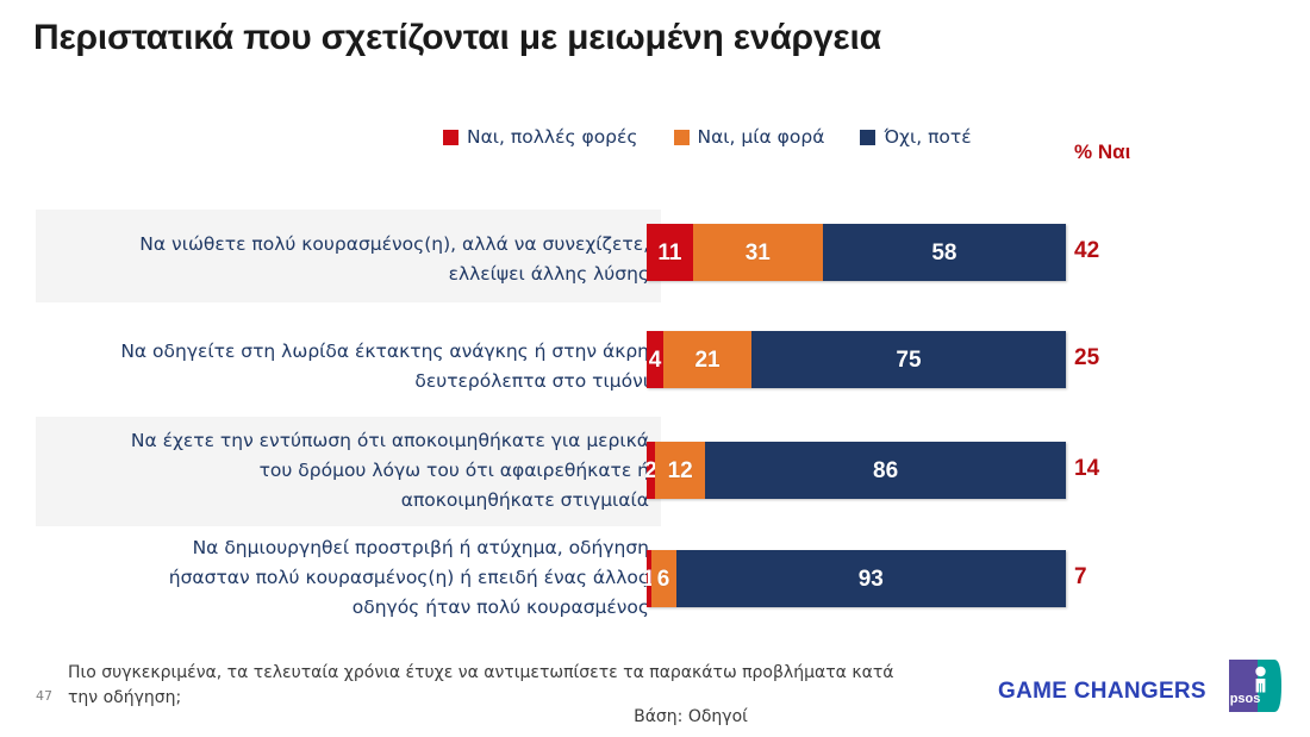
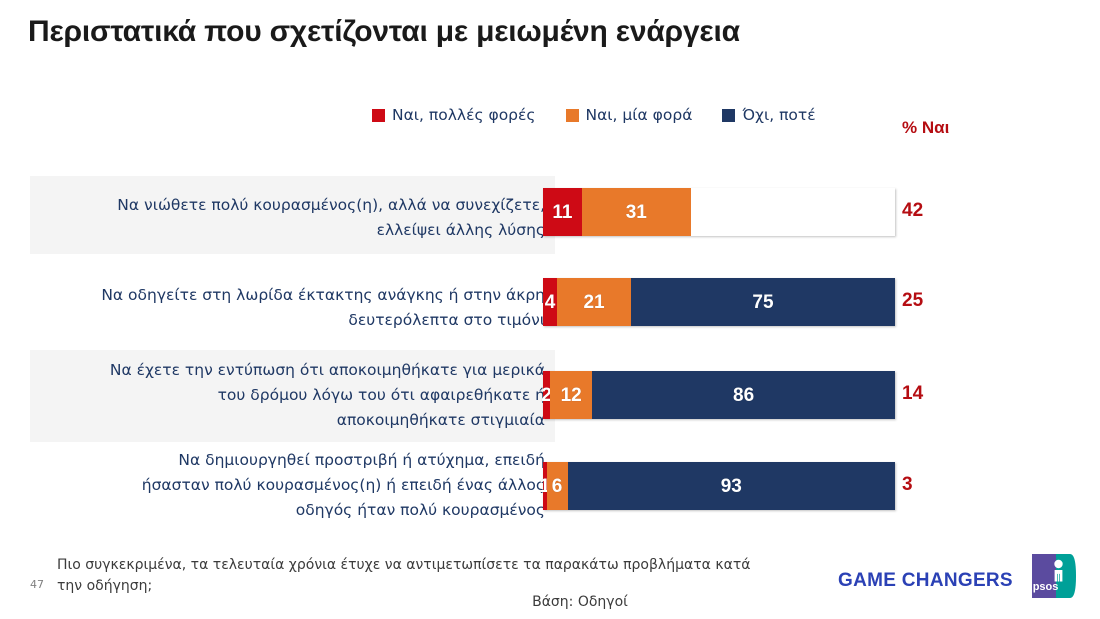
  Περιστατικά που σχετίζονται με μειωμένη ενάργεια
  Ναι, πολλές φορές
  Ναι, μία φορά
  Όχι, ποτέ
  % Ναι
  Να νιώθετε πολύ κουρασμένος(η), αλλά να συνεχίζετε
  ελλείψει άλλης λύσης
  11
  31
- 58
  42
  Να οδηγείτε στη λωρίδα έκτακτης ανάγκης ή στην άκρη
  δευτερόλεπτα στο τιμόν
  4
  21
  75
  25
  Να έχετε την εντύπωση ότι αποκοιμηθήκατε για μερικά
  του δρόμου λόγω του ότι αφαιρεθήκατε ή
  αποκοιμηθήκατε στιγμιαία
  2
  12
  86
  14
- Να δημιουργηθεί προστριβή ή ατύχημα, οδήγηση
+ Να δημιουργηθεί προστριβή ή ατύχημα, επειδή
  ήσασταν πολύ κουρασμένος(η) ή επειδή ένας άλλος
  οδηγός ήταν πολύ κουρασμένος
  1
  6
  93
- 7
+ 3
  47
  Πιο συγκεκριμένα, τα τελευταία χρόνια έτυχε να αντιμετωπίσετε τα παρακάτω προβλήματα κατά την οδήγηση;
  Βάση: Οδηγοί
  GAME CHANGERS
  Ipsos
